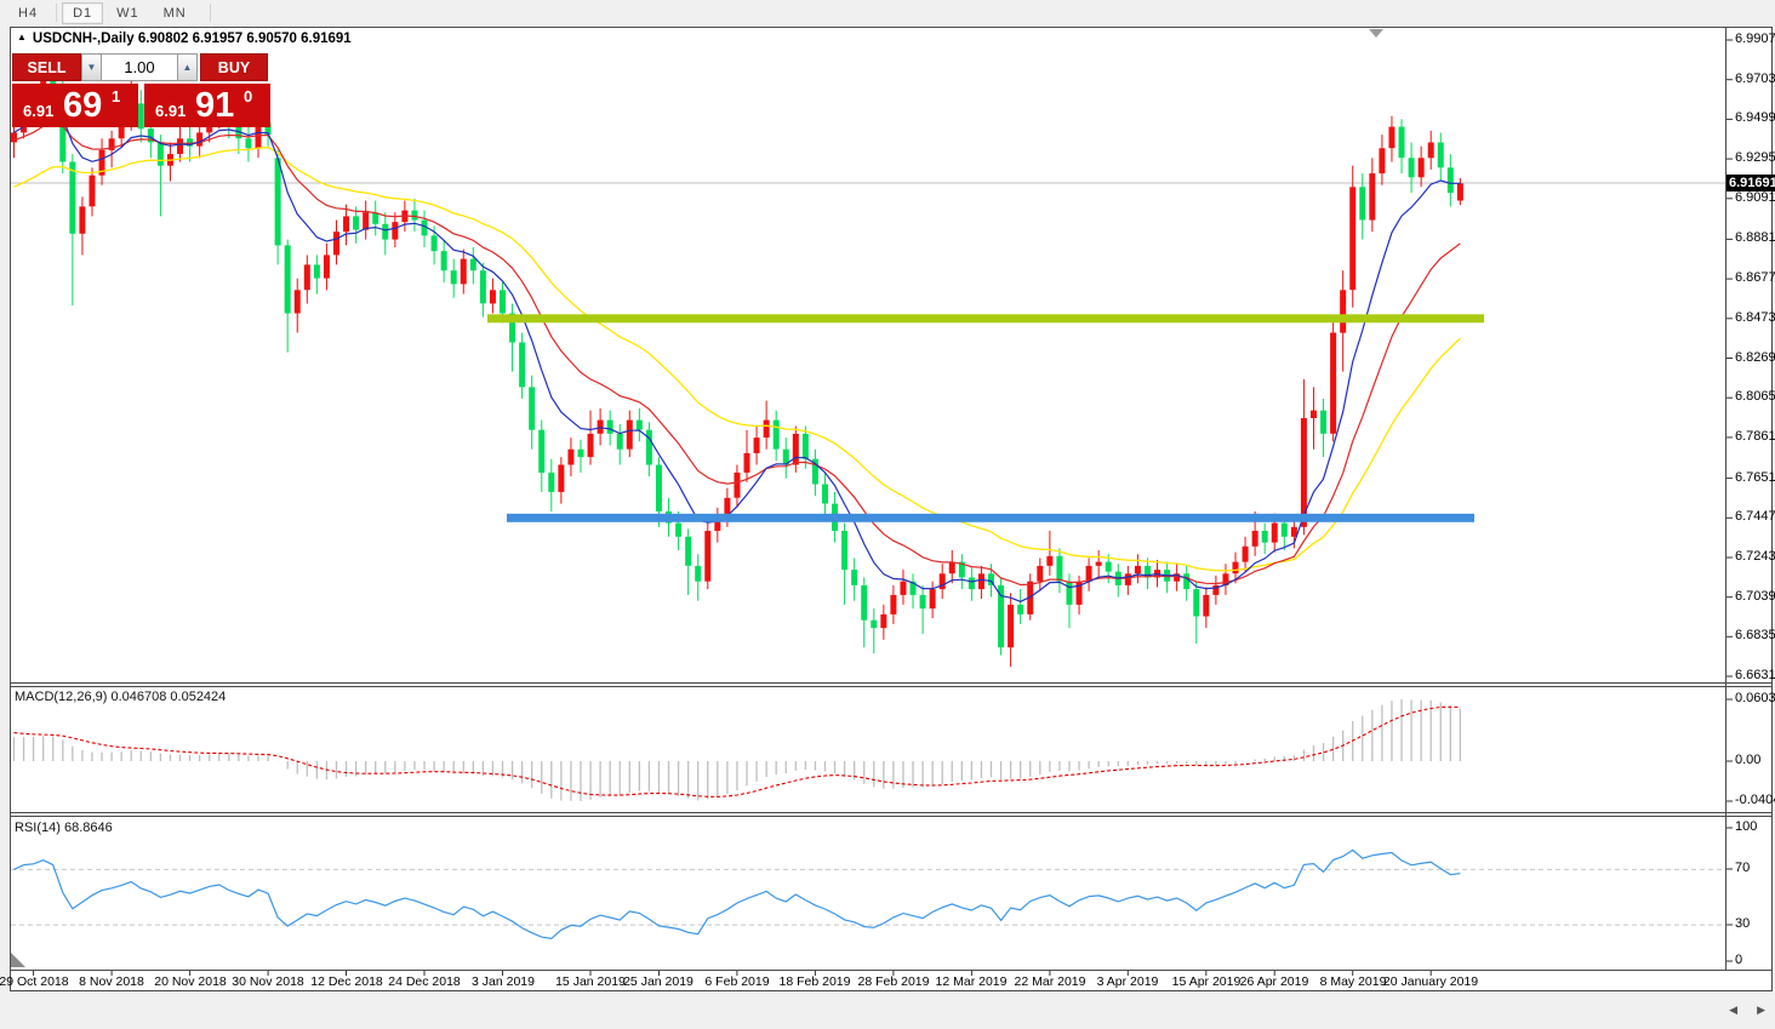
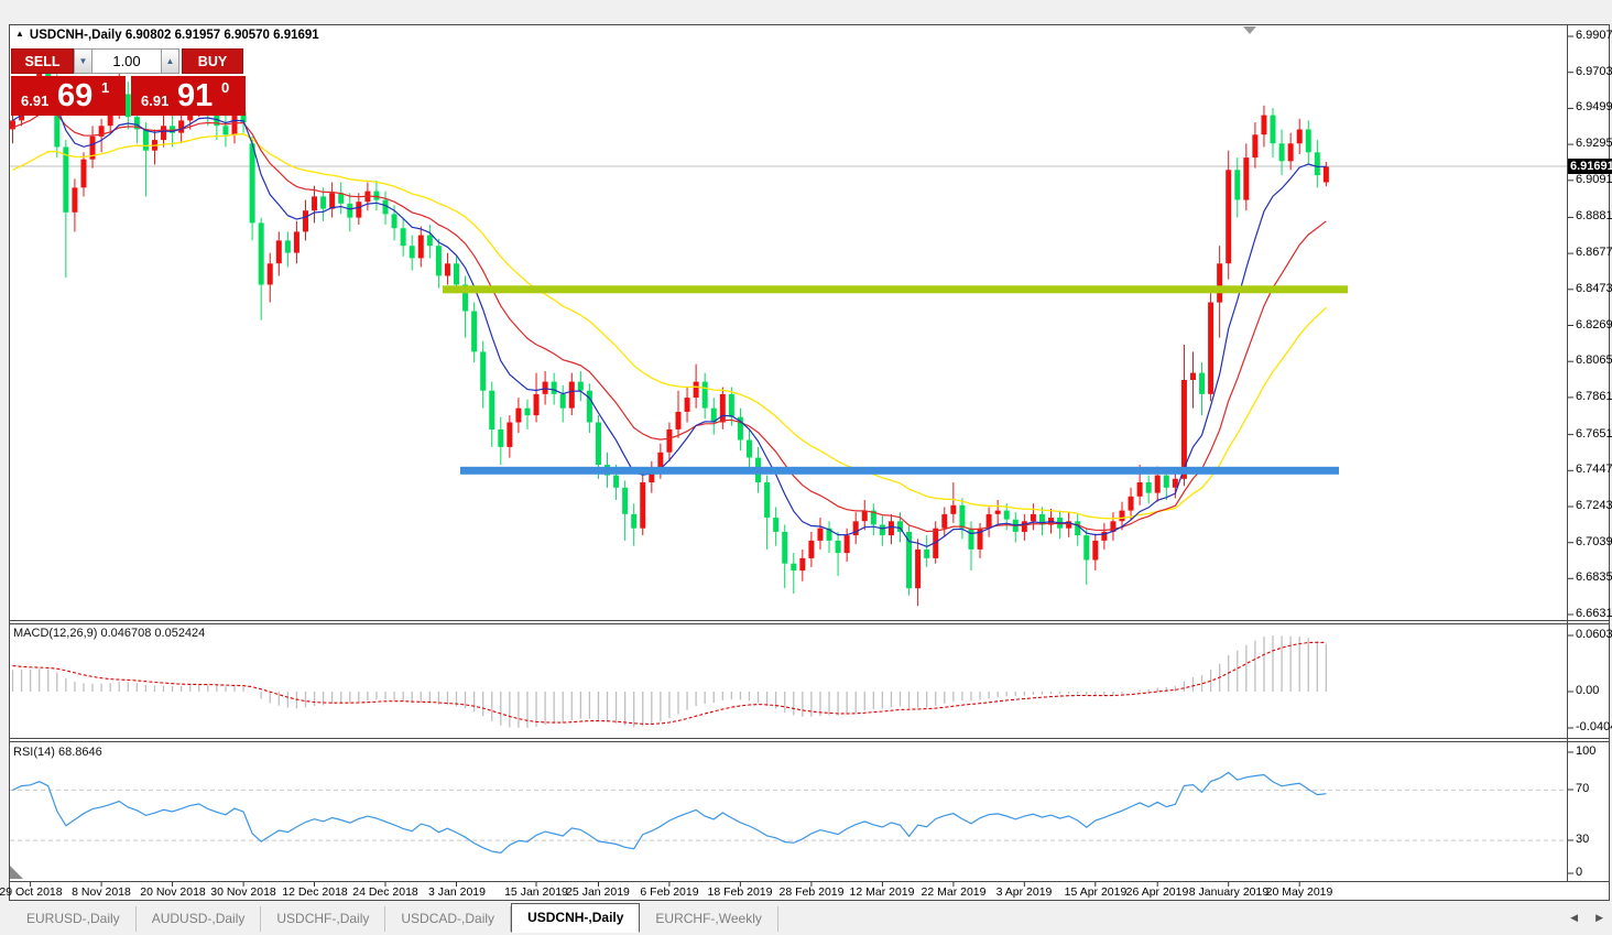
- H4
- D1
- W1
- MN
  ▲ USDCNH-,Daily 6.90802 6.91957 6.90570 6.91691
  SELL
  ▼
  1.00
  ▲
  BUY
  6.91
  69
  1
  6.91
  91
  0
  MACD(12,26,9) 0.046708 0.052424
  RSI(14) 68.8646
  6.9907
  6.9703
  6.9499
  6.9295
  6.9091
  6.8881
  6.8677
  6.8473
  6.8269
  6.8065
  6.7861
  6.7651
  6.7447
  6.7243
  6.7039
  6.6835
  6.6631
  0.0603
  0.00
  100
  70
  30
  0
  29 Oct 2018
  8 Nov 2018
  20 Nov 2018
  30 Nov 2018
  12 Dec 2018
  24 Dec 2018
  3 Jan 2019
  15 Jan 2019
  25 Jan 2019
  6 Feb 2019
  18 Feb 2019
  28 Feb 2019
  12 Mar 2019
  22 Mar 2019
  3 Apr 2019
  15 Apr 2019
  26 Apr 2019
- 8 May 2019
+ 8 January 2019
- 20 January 2019
+ 20 May 2019
  6.91691
+ EURUSD-,Daily
+ AUDUSD-,Daily
+ USDCHF-,Daily
+ USDCAD-,Daily
+ USDCNH-,Daily
+ EURCHF-,Weekly
  ◀
  ▶
